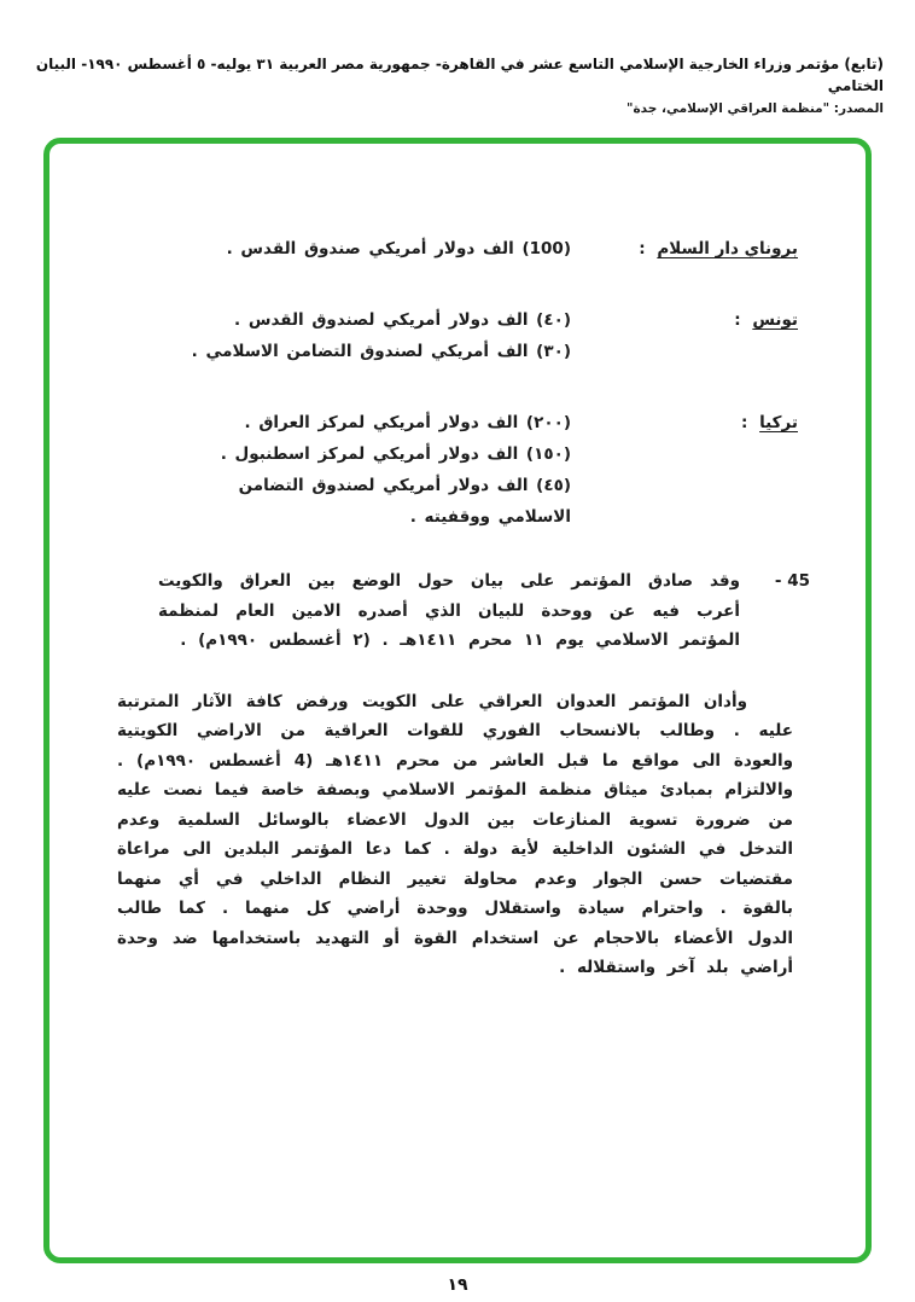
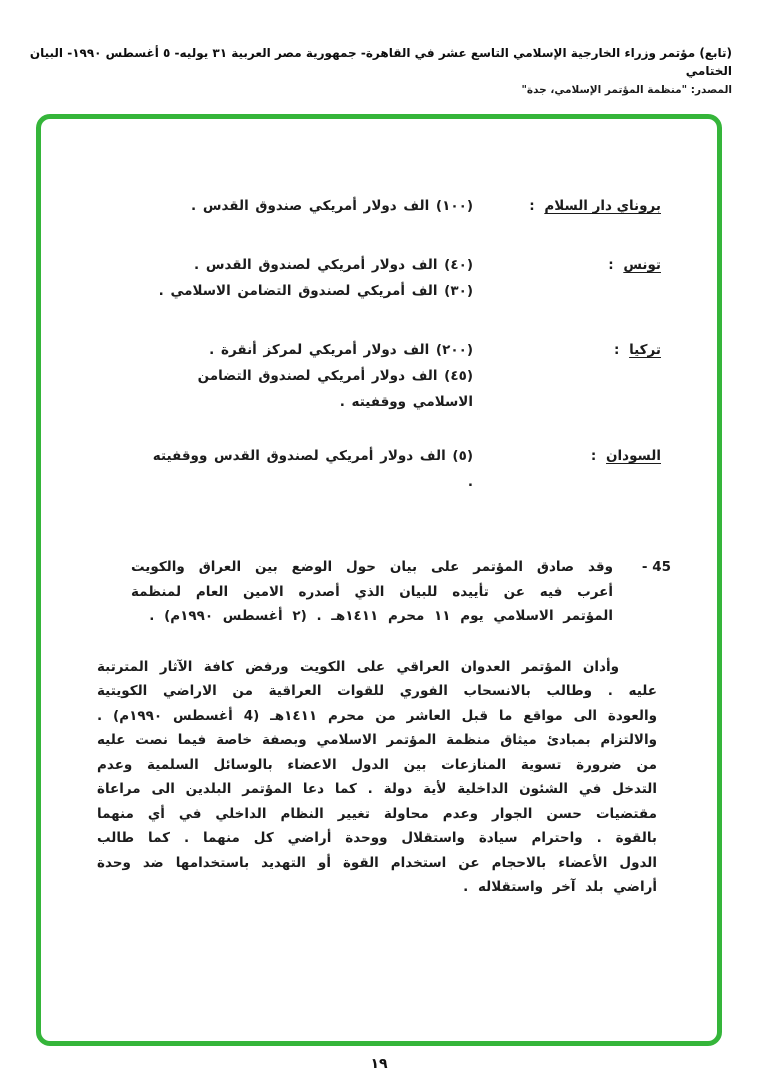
  (تابع) مؤتمر وزراء الخارجية الإسلامي التاسع عشر في القاهرة- جمهورية مصر العربية ٣١ يوليه- ٥ أغسطس ١٩٩٠- البيان الختامي
- المصدر: "منظمة العراقي الإسلامي، جدة"
+ المصدر: "منظمة المؤتمر الإسلامي، جدة"
  بروناي دار السلام :
- (100) الف دولار أمريكي صندوق القدس .
+ (١٠٠) الف دولار أمريكي صندوق القدس .
  تونس :
  (٤٠) الف دولار أمريكي لصندوق القدس .
  (٣٠) الف أمريكي لصندوق التضامن الاسلامي .
  تركيا :
- (٢٠٠) الف دولار أمريكي لمركز العراق .
+ (٢٠٠) الف دولار أمريكي لمركز أنقرة .
- (١٥٠) الف دولار أمريكي لمركز اسطنبول .
  (٤٥) الف دولار أمريكي لصندوق التضامن الاسلامي ووقفيته .
+ السودان :
+ (٥) الف دولار أمريكي لصندوق القدس ووقفيته .
  45 -
- وقد صادق المؤتمر على بيان حول الوضع بين العراق والكويت أعرب فيه عن ووحدة للبيان الذي أصدره الامين العام لمنظمة المؤتمر الاسلامي يوم ١١ محرم ١٤١١هـ . (٢ أغسطس ١٩٩٠م) .
+ وقد صادق المؤتمر على بيان حول الوضع بين العراق والكويت أعرب فيه عن تأييده للبيان الذي أصدره الامين العام لمنظمة المؤتمر الاسلامي يوم ١١ محرم ١٤١١هـ . (٢ أغسطس ١٩٩٠م) .
  وأدان المؤتمر العدوان العراقي على الكويت ورفض كافة الآثار المترتبة عليه . وطالب بالانسحاب الفوري للقوات العراقية من الاراضي الكويتية والعودة الى مواقع ما قبل العاشر من محرم ١٤١١هـ (4 أغسطس ١٩٩٠م) . والالتزام بمبادئ ميثاق منظمة المؤتمر الاسلامي وبصفة خاصة فيما نصت عليه من ضرورة تسوية المنازعات بين الدول الاعضاء بالوسائل السلمية وعدم التدخل في الشئون الداخلية لأية دولة . كما دعا المؤتمر البلدين الى مراعاة مقتضيات حسن الجوار وعدم محاولة تغيير النظام الداخلي في أي منهما بالقوة . واحترام سيادة واستقلال ووحدة أراضي كل منهما . كما طالب الدول الأعضاء بالاحجام عن استخدام القوة أو التهديد باستخدامها ضد وحدة أراضي بلد آخر واستقلاله .
  ١٩
